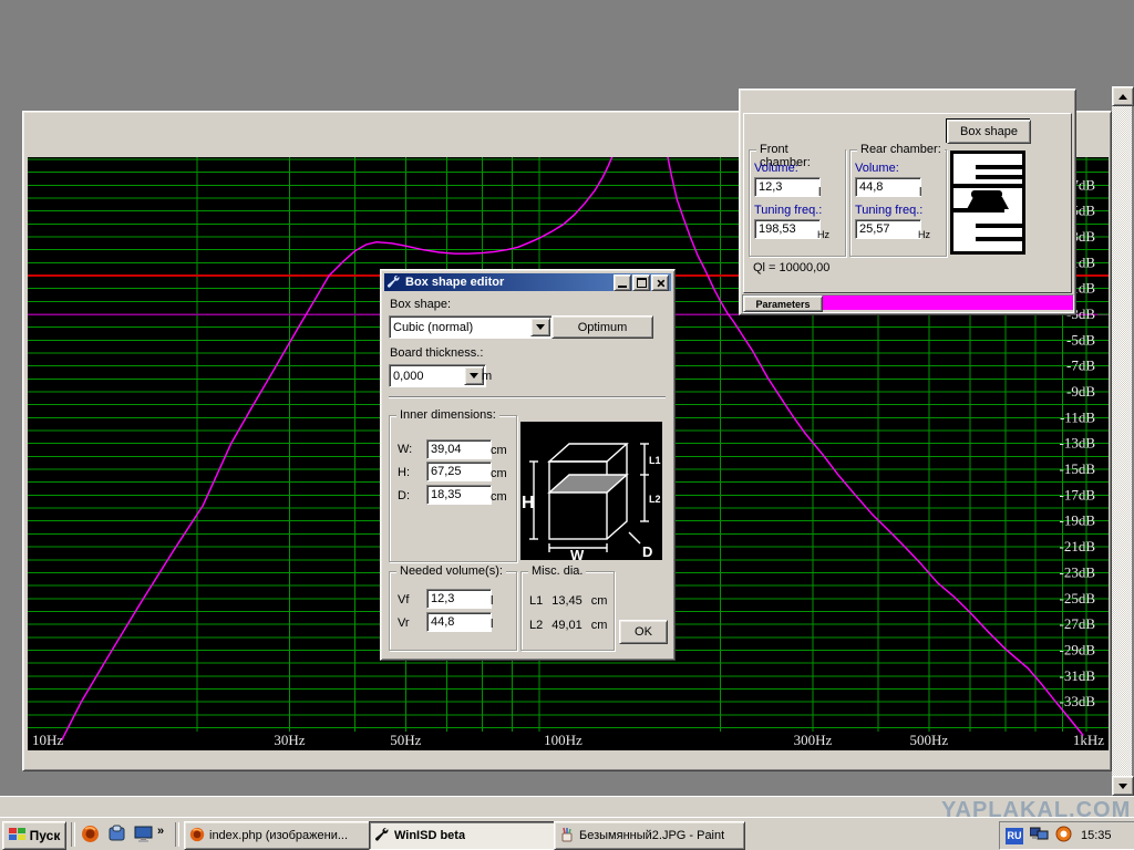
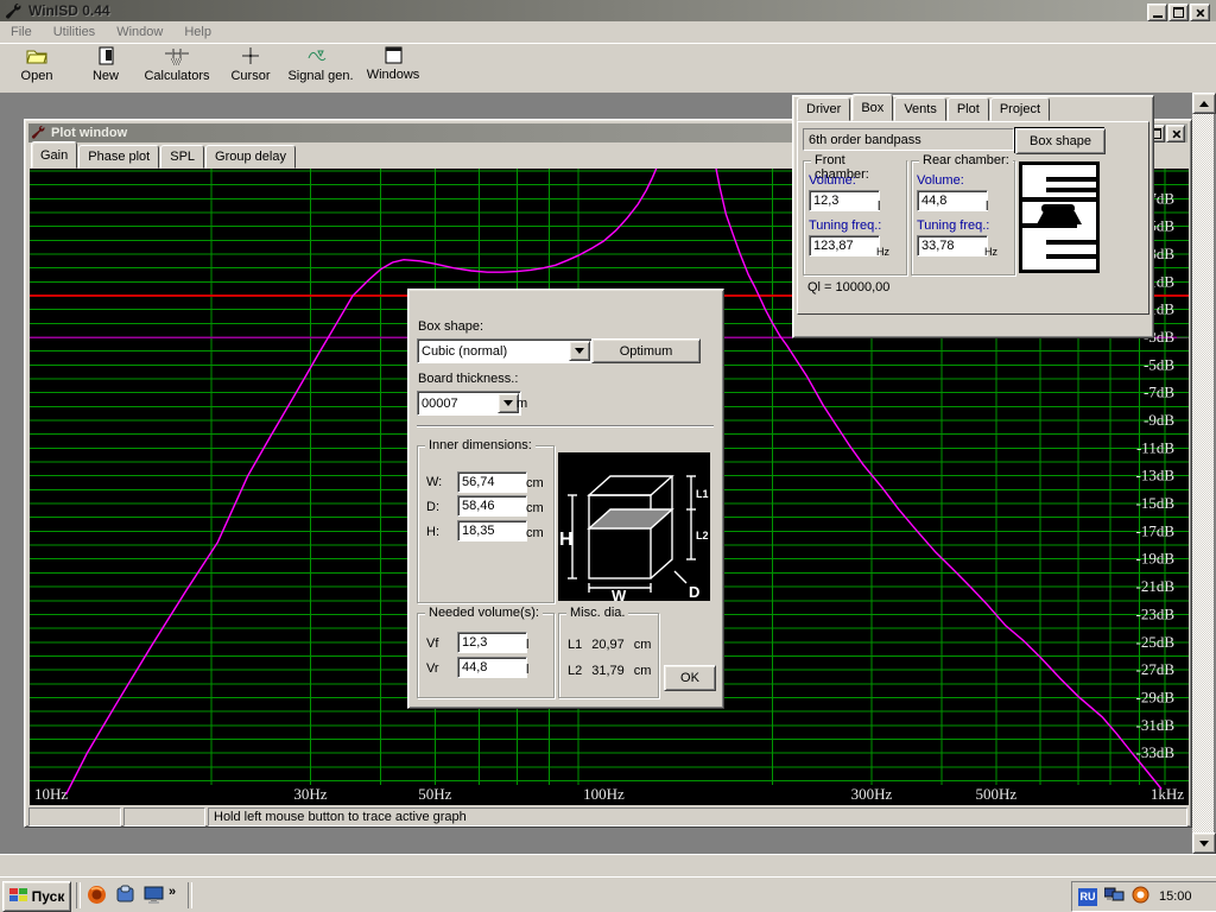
+ WinISD 0.44
+ File
+ Utilities
+ Window
+ Help
+ Open
+ New
+ Calculators
+ Cursor
+ Signal gen.
+ Windows
+ Plot window
+ Gain
+ Phase plot
+ SPL
+ Group delay
  -5dB
  -7dB
  -9dB
  -11dB
  -13dB
  -15dB
  -17dB
  -19dB
  -21dB
  -23dB
  -25dB
  -27dB
  -29dB
  -31dB
  -33dB
  10Hz
  30Hz
  50Hz
  100Hz
  300Hz
  500Hz
  1kHz
+ Hold left mouse button to trace active graph
+ Driver
+ Box
+ Vents
+ Plot
+ Project
+ 6th order bandpass
  Box shape
  Front chamber:
  Volume:
  12,3
  l
  Tuning freq.:
- 198,53
+ 123,87
  Hz
  Rear chamber:
  Volume:
  44,8
  l
  Tuning freq.:
- 25,57
+ 33,78
  Hz
  Ql = 10000,00
- Parameters
- Box shape editor
  Box shape:
  Cubic (normal)
  Optimum
  Board thickness.:
- 0,000
+ 00007
  m
  Inner dimensions:
  W:
- 39,04
+ 56,74
  cm
- H:
+ D:
- 67,25
+ 58,46
  cm
- D:
+ H:
  18,35
  cm
  H
  W
  D
  L1
  L2
  Needed volume(s):
  Vf
  12,3
  l
  Vr
  44,8
  l
  Misc. dia.
  L1
- 13,45
+ 20,97
  cm
  L2
- 49,01
+ 31,79
  cm
  OK
- YAPLAKAL.COM
  Пуск
  »
- index.php (изображени...
- WinISD beta
- Безымянный2.JPG - Paint
  RU
- 15:35
+ 15:00
